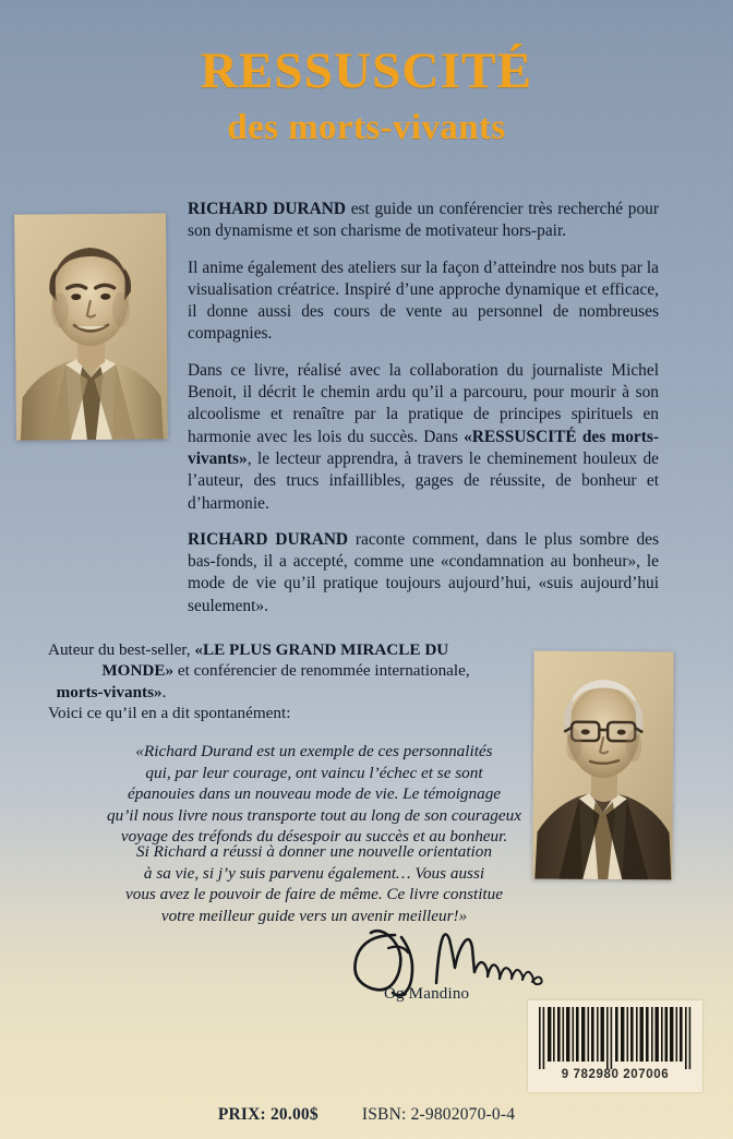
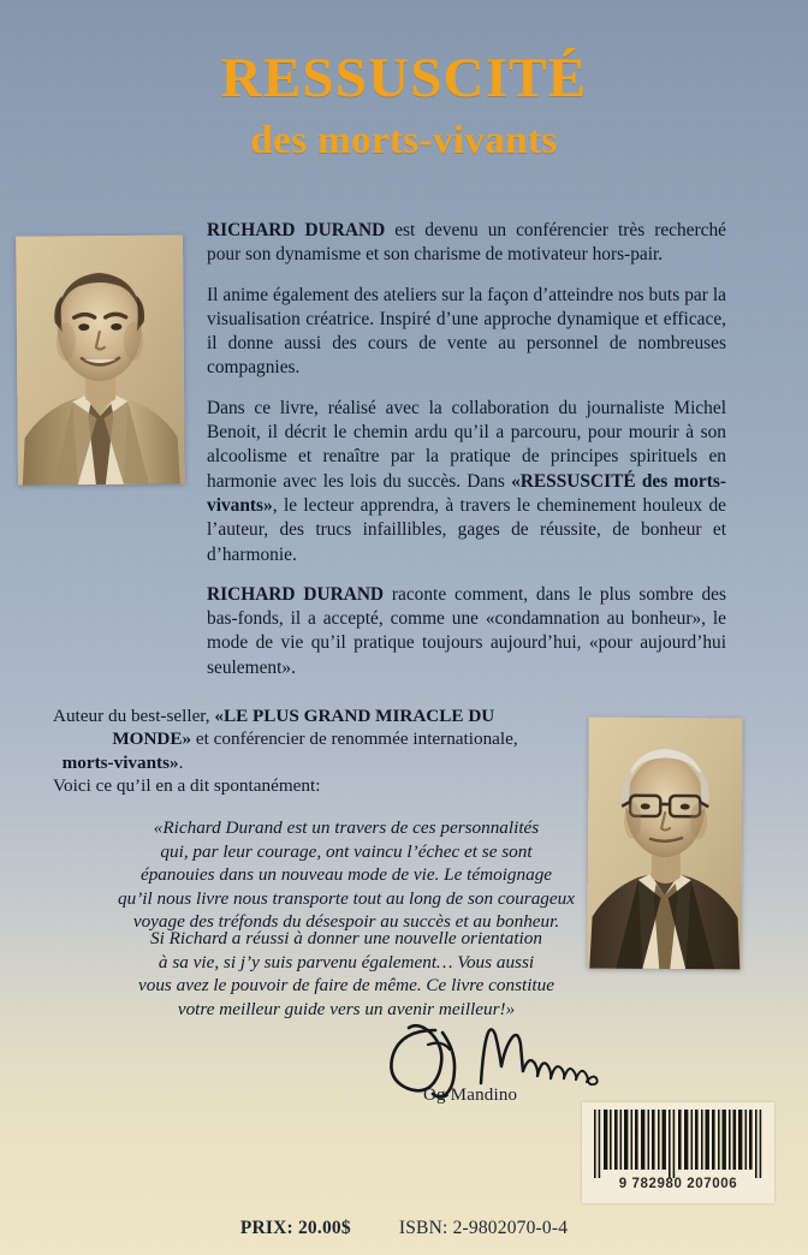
  RESSUSCITÉ
  des morts-vivants
- RICHARD DURAND est guide un conférencier très recherché pour son dynamisme et son charisme de motivateur hors-pair.
+ RICHARD DURAND est devenu un conférencier très recherché pour son dynamisme et son charisme de motivateur hors-pair.
  Il anime également des ateliers sur la façon d’atteindre nos buts par la visualisation créatrice. Inspiré d’une approche dynamique et efficace, il donne aussi des cours de vente au personnel de nombreuses compagnies.
  Dans ce livre, réalisé avec la collaboration du journaliste Michel Benoit, il décrit le chemin ardu qu’il a parcouru, pour mourir à son alcoolisme et renaître par la pratique de principes spirituels en harmonie avec les lois du succès. Dans «RESSUSCITÉ des morts-vivants», le lecteur apprendra, à travers le cheminement houleux de l’auteur, des trucs infaillibles, gages de réussite, de bonheur et d’harmonie.
- RICHARD DURAND raconte comment, dans le plus sombre des bas-fonds, il a accepté, comme une «condamnation au bonheur», le mode de vie qu’il pratique toujours aujourd’hui, «suis aujourd’hui seulement».
+ RICHARD DURAND raconte comment, dans le plus sombre des bas-fonds, il a accepté, comme une «condamnation au bonheur», le mode de vie qu’il pratique toujours aujourd’hui, «pour aujourd’hui seulement».
  Auteur du best-seller, «LE PLUS GRAND MIRACLE DU
  MONDE» et conférencier de renommée internationale,
  morts-vivants».
  Voici ce qu’il en a dit spontanément:
- «Richard Durand est un exemple de ces personnalités
+ «Richard Durand est un travers de ces personnalités
  qui, par leur courage, ont vaincu l’échec et se sont
  épanouies dans un nouveau mode de vie. Le témoignage
  qu’il nous livre nous transporte tout au long de son courageux
  voyage des tréfonds du désespoir au succès et au bonheur.
  Si Richard a réussi à donner une nouvelle orientation
  à sa vie, si j’y suis parvenu également… Vous aussi
  vous avez le pouvoir de faire de même. Ce livre constitue
  votre meilleur guide vers un avenir meilleur!»
  Og Mandino
  9 782980 207006
  PRIX: 20.00$ ISBN: 2-9802070-0-4
